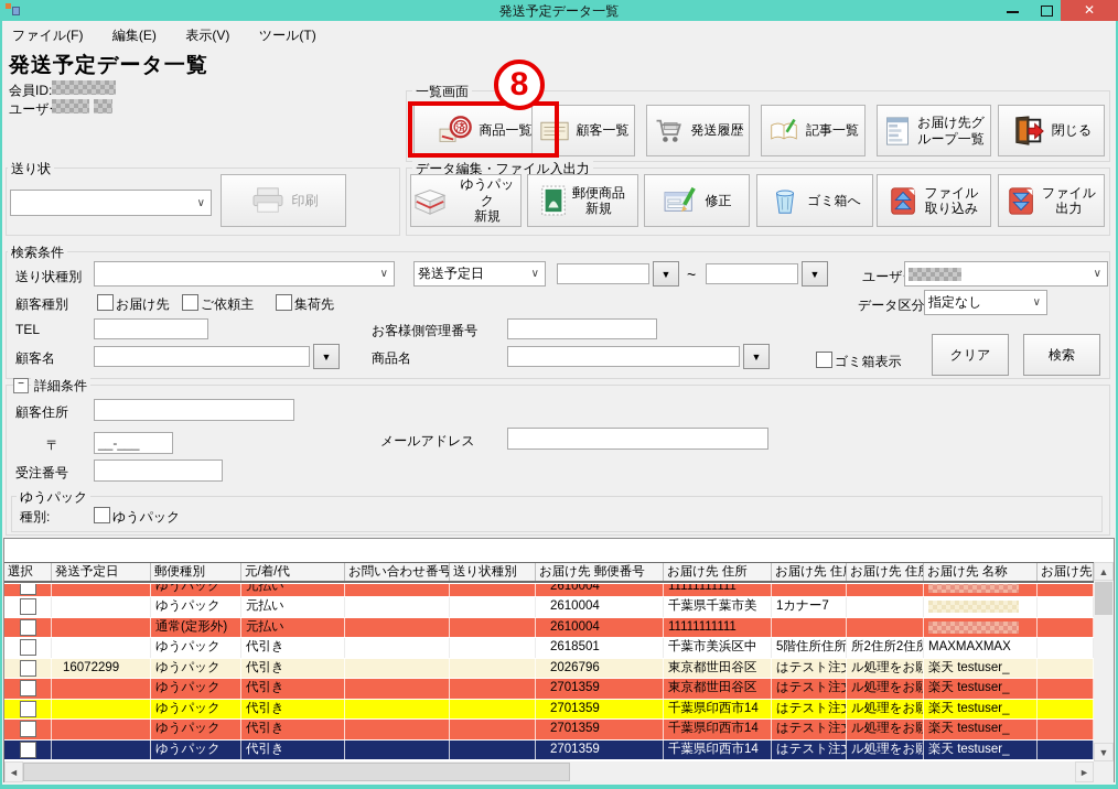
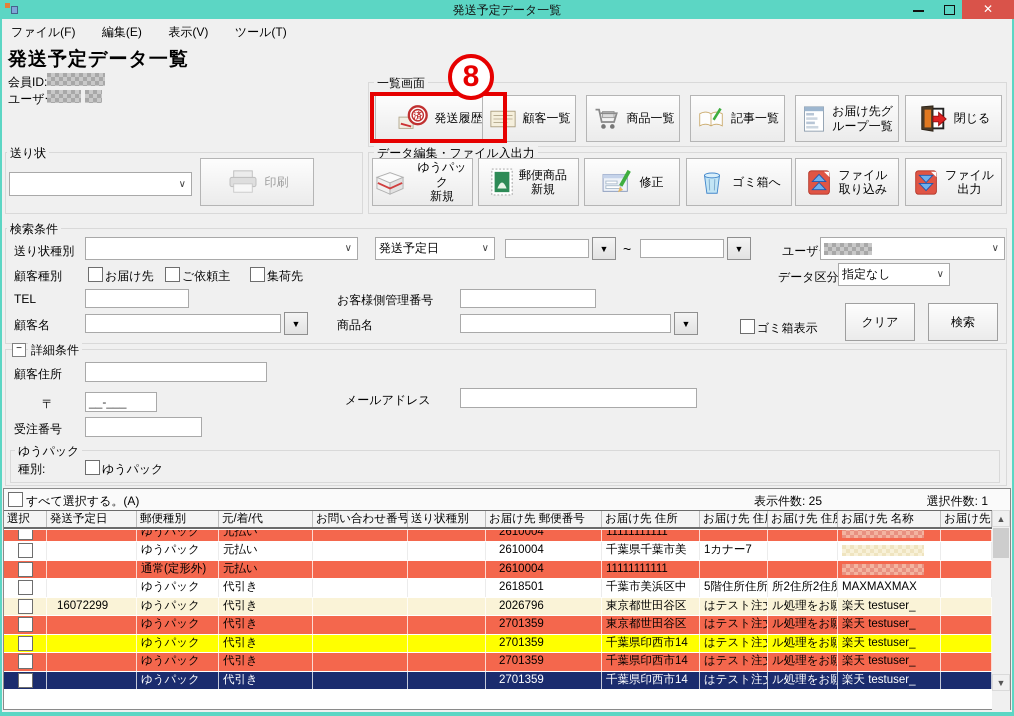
  発送予定データ一覧
  ✕
  ファイル(F) 編集(E) 表示(V) ツール(T)
  発送予定データ一覧
  会員ID:
  一覧画面
  済
- 商品一覧
+ 発送履歴
  顧客一覧
- 発送履歴
+ 商品一覧
  記事一覧
  お届け先グ
  ループ一覧
  閉じる
  8
  送り状
  ∨
  印刷
  データ編集・ファイル入出力
  ゆうパック
  新規
  郵便商品
  新規
  修正
  ゴミ箱へ
  ファイル
  取り込み
  ファイル
  出力
  検索条件
  送り状種別
  ∨
  発送予定日
  ∨
  ▼
  ~
  ▼
  ユーザ
  ∨
  顧客種別
  お届け先
  ご依頼主
  集荷先
  データ区分
  指定なし
  ∨
  TEL
  お客様側管理番号
  顧客名
  ▼
  商品名
  ▼
  ゴミ箱表示
  クリア
  検索
  −
  詳細条件
  顧客住所
  〒
  __-___
  メールアドレス
  受注番号
  ゆうパック
  種別:
  ゆうパック
+ すべて選択する。(A)
+ 表示件数: 25
+ 選択件数: 1
  選択
  発送予定日
  郵便種別
  元/着/代
  お問い合わせ番号
  送り状種別
  お届け先 郵便番号
  お届け先 住所
  お届け先 住
  お届け先 住所
  お届け先 名称
  お届け先
  ゆうパック
  元払い
  2610004
  11111111111
  ゆうパック
  元払い
  2610004
  千葉県千葉市美
  1カナー7
  通常(定形外)
  元払い
  2610004
  11111111111
  ゆうパック
  代引き
  2618501
  千葉市美浜区中
  5階住所住所
  所2住所2住所
  MAXMAXMAX
  16072299
  ゆうパック
  代引き
  2026796
  東京都世田谷区
  ル処理をお願
  楽天 testuser_
  ゆうパック
  代引き
  2701359
  東京都世田谷区
  ル処理をお願
  楽天 testuser_
  ゆうパック
  代引き
  2701359
  千葉県印西市14
  ル処理をお願
  楽天 testuser_
  ゆうパック
  代引き
  2701359
  千葉県印西市14
  ル処理をお願
  楽天 testuser_
  ✓
  ゆうパック
  代引き
  2701359
  千葉県印西市14
  ル処理をお願
  楽天 testuser_
  ▲
  ▼
- ◄
- ►
